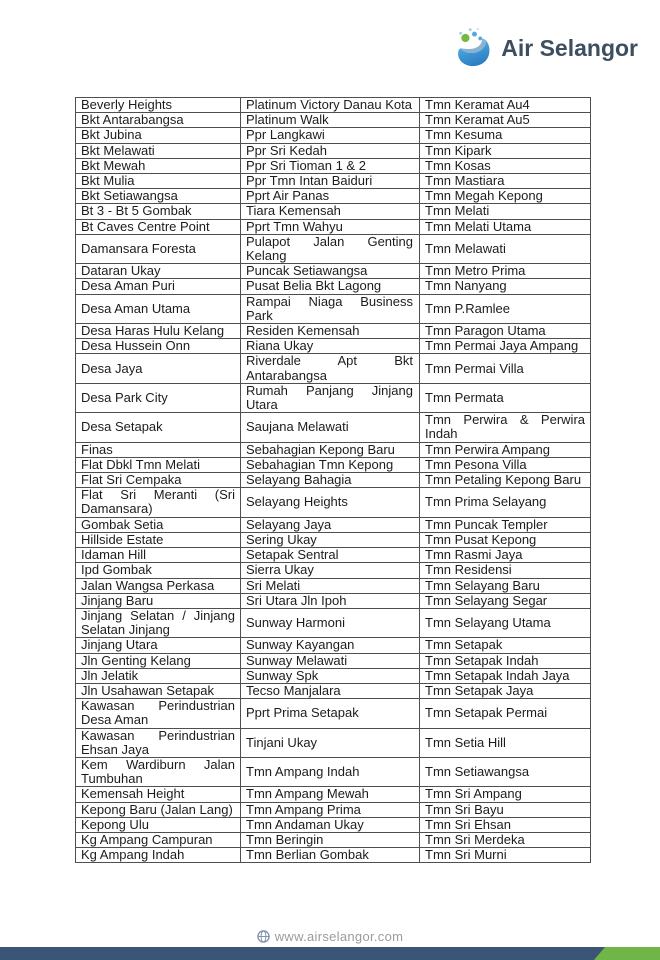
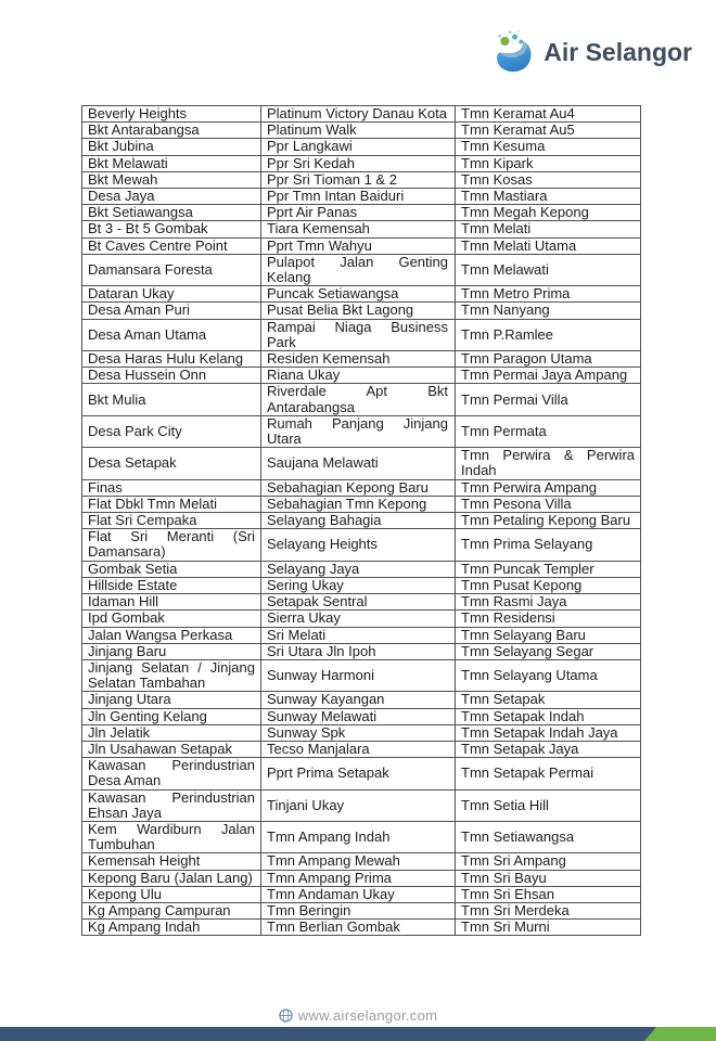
  Air Selangor
  Beverly Heights	Platinum Victory Danau Kota	Tmn Keramat Au4
  Bkt Antarabangsa	Platinum Walk	Tmn Keramat Au5
  Bkt Jubina	Ppr Langkawi	Tmn Kesuma
  Bkt Melawati	Ppr Sri Kedah	Tmn Kipark
  Bkt Mewah	Ppr Sri Tioman 1 & 2	Tmn Kosas
- Bkt Mulia	Ppr Tmn Intan Baiduri	Tmn Mastiara
+ Desa Jaya	Ppr Tmn Intan Baiduri	Tmn Mastiara
  Bkt Setiawangsa	Pprt Air Panas	Tmn Megah Kepong
  Bt 3 - Bt 5 Gombak	Tiara Kemensah	Tmn Melati
  Bt Caves Centre Point	Pprt Tmn Wahyu	Tmn Melati Utama
  Damansara Foresta	Pulapot Jalan Genting Kelang	Tmn Melawati
  Dataran Ukay	Puncak Setiawangsa	Tmn Metro Prima
  Desa Aman Puri	Pusat Belia Bkt Lagong	Tmn Nanyang
  Desa Aman Utama	Rampai Niaga Business Park	Tmn P.Ramlee
  Desa Haras Hulu Kelang	Residen Kemensah	Tmn Paragon Utama
  Desa Hussein Onn	Riana Ukay	Tmn Permai Jaya Ampang
- Desa Jaya	Riverdale Apt Bkt Antarabangsa	Tmn Permai Villa
+ Bkt Mulia	Riverdale Apt Bkt Antarabangsa	Tmn Permai Villa
  Desa Park City	Rumah Panjang Jinjang Utara	Tmn Permata
  Desa Setapak	Saujana Melawati	Tmn Perwira & Perwira Indah
  Finas	Sebahagian Kepong Baru	Tmn Perwira Ampang
  Flat Dbkl Tmn Melati	Sebahagian Tmn Kepong	Tmn Pesona Villa
  Flat Sri Cempaka	Selayang Bahagia	Tmn Petaling Kepong Baru
  Flat Sri Meranti (Sri Damansara)	Selayang Heights	Tmn Prima Selayang
  Gombak Setia	Selayang Jaya	Tmn Puncak Templer
  Hillside Estate	Sering Ukay	Tmn Pusat Kepong
  Idaman Hill	Setapak Sentral	Tmn Rasmi Jaya
  Ipd Gombak	Sierra Ukay	Tmn Residensi
  Jalan Wangsa Perkasa	Sri Melati	Tmn Selayang Baru
  Jinjang Baru	Sri Utara Jln Ipoh	Tmn Selayang Segar
- Jinjang Selatan / Jinjang Selatan Jinjang	Sunway Harmoni	Tmn Selayang Utama
+ Jinjang Selatan / Jinjang Selatan Tambahan	Sunway Harmoni	Tmn Selayang Utama
  Jinjang Utara	Sunway Kayangan	Tmn Setapak
  Jln Genting Kelang	Sunway Melawati	Tmn Setapak Indah
  Jln Jelatik	Sunway Spk	Tmn Setapak Indah Jaya
  Jln Usahawan Setapak	Tecso Manjalara	Tmn Setapak Jaya
  Kawasan Perindustrian Desa Aman	Pprt Prima Setapak	Tmn Setapak Permai
  Kawasan Perindustrian Ehsan Jaya	Tinjani Ukay	Tmn Setia Hill
  Kem Wardiburn Jalan Tumbuhan	Tmn Ampang Indah	Tmn Setiawangsa
  Kemensah Height	Tmn Ampang Mewah	Tmn Sri Ampang
  Kepong Baru (Jalan Lang)	Tmn Ampang Prima	Tmn Sri Bayu
  Kepong Ulu	Tmn Andaman Ukay	Tmn Sri Ehsan
  Kg Ampang Campuran	Tmn Beringin	Tmn Sri Merdeka
  Kg Ampang Indah	Tmn Berlian Gombak	Tmn Sri Murni
  www.airselangor.com
